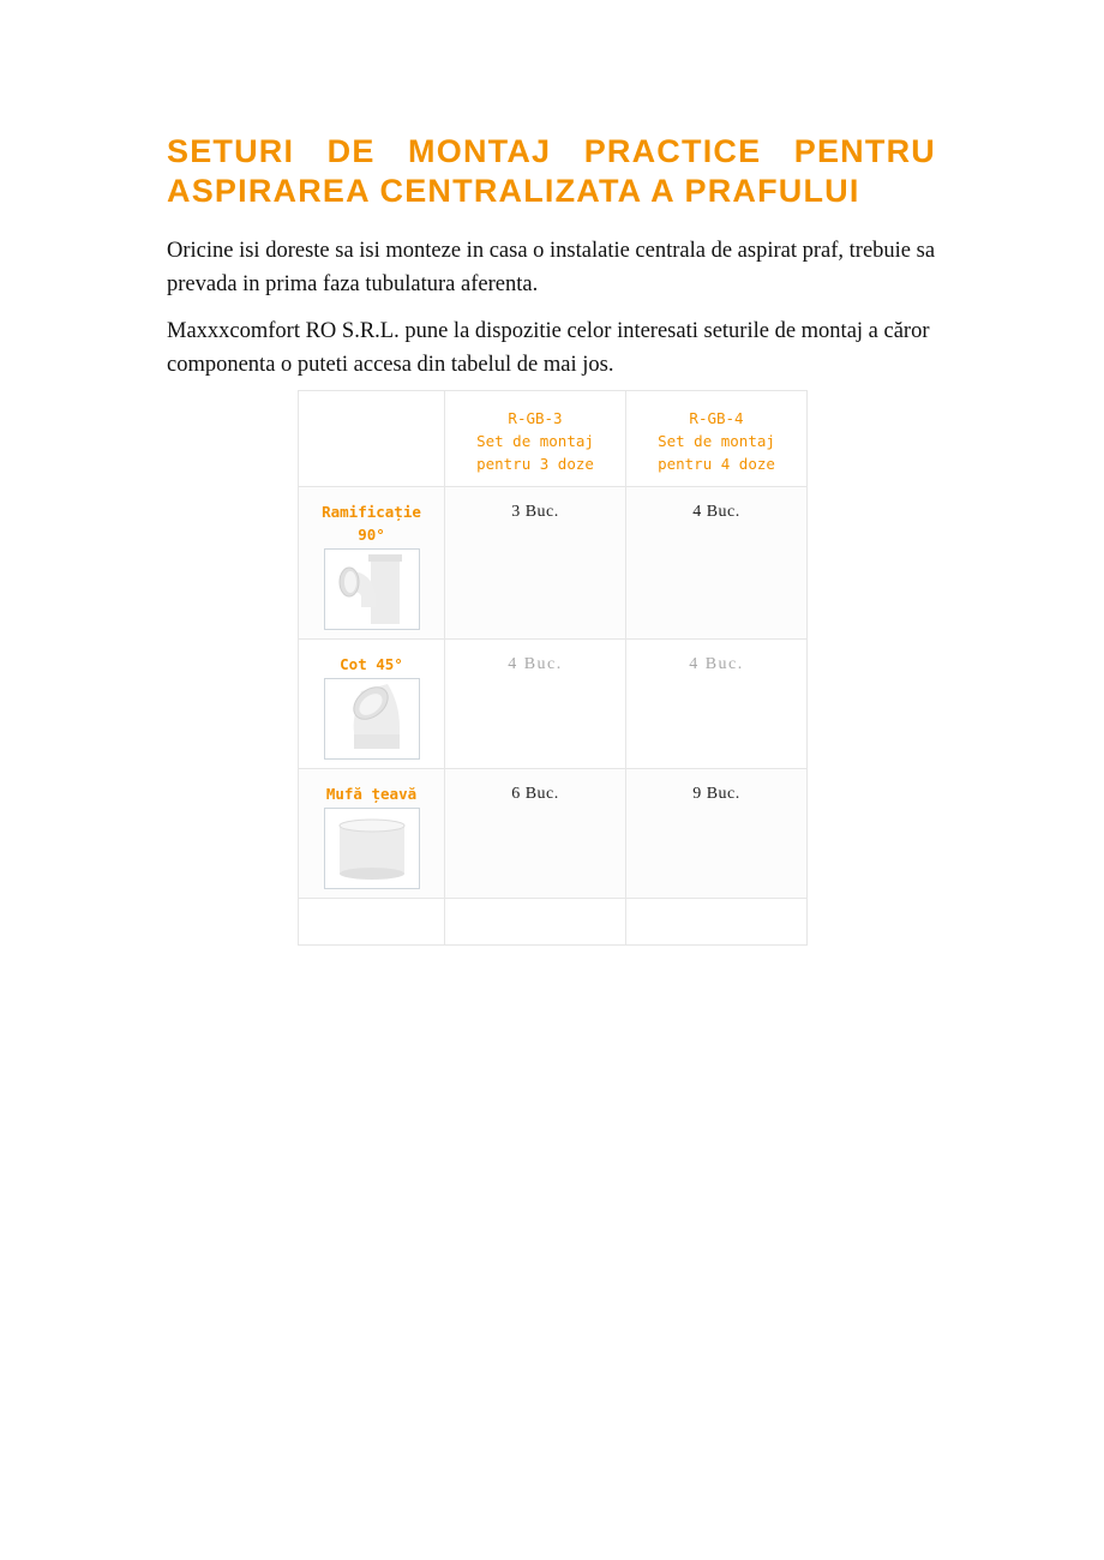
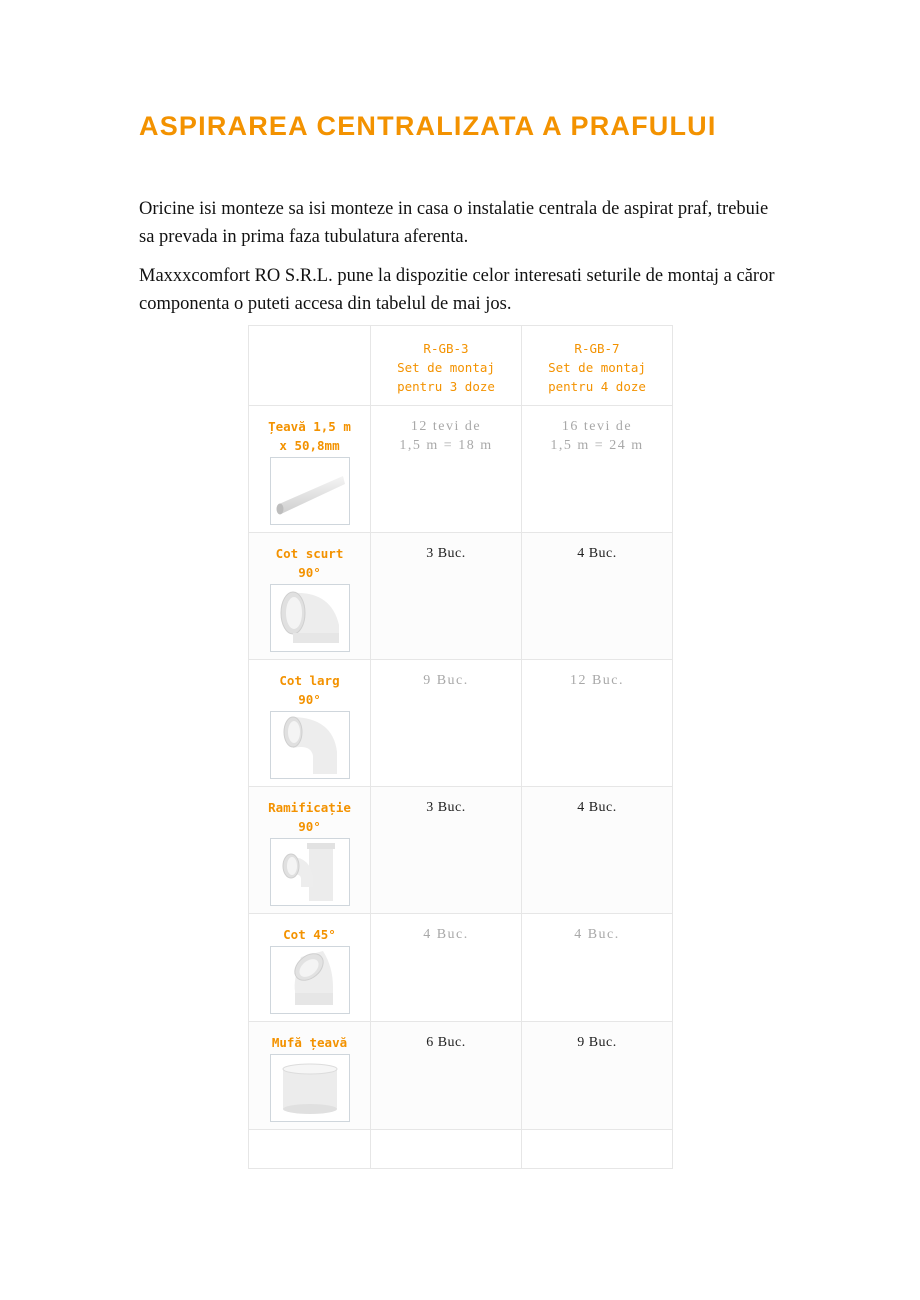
- SETURI
- DE
- MONTAJ
- PRACTICE
- PENTRU
  ASPIRAREA CENTRALIZATA A PRAFULUI
- Oricine isi doreste sa isi monteze in casa o instalatie centrala de aspirat praf, trebuie sa prevada in prima faza tubulatura aferenta.
+ Oricine isi monteze sa isi monteze in casa o instalatie centrala de aspirat praf, trebuie sa prevada in prima faza tubulatura aferenta.
  Maxxxcomfort RO S.R.L. pune la dispozitie celor interesati seturile de montaj a căror componenta o puteti accesa din tabelul de mai jos.
- 	R-GB-3 Set de montaj pentru 3 doze	R-GB-4 Set de montaj pentru 4 doze
+ 	R-GB-3 Set de montaj pentru 3 doze	R-GB-7 Set de montaj pentru 4 doze
+ Țeavă 1,5 m x 50,8mm	12 tevi de 1,5 m = 18 m	16 tevi de 1,5 m = 24 m
+ Cot scurt 90°	3 Buc.	4 Buc.
+ Cot larg 90°	9 Buc.	12 Buc.
  Ramificație 90°	3 Buc.	4 Buc.
  Cot 45°	4 Buc.	4 Buc.
  Mufă țeavă	6 Buc.	9 Buc.
